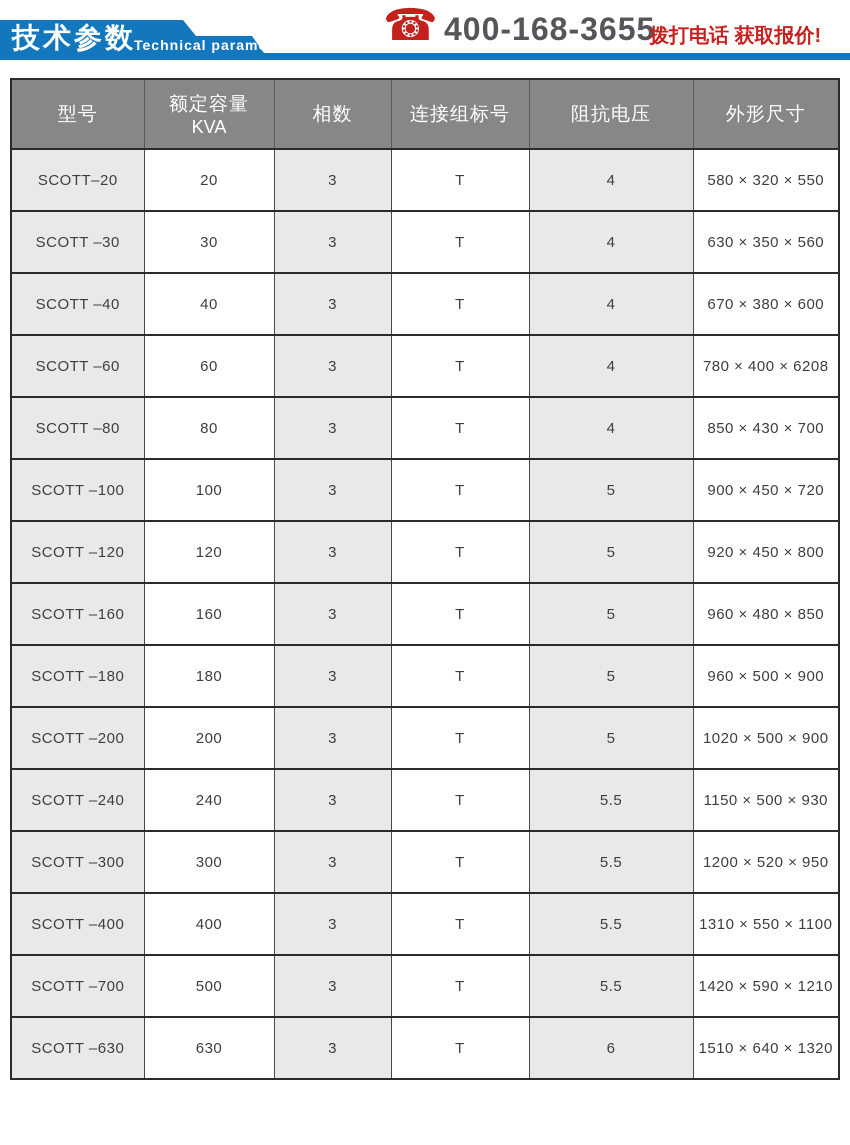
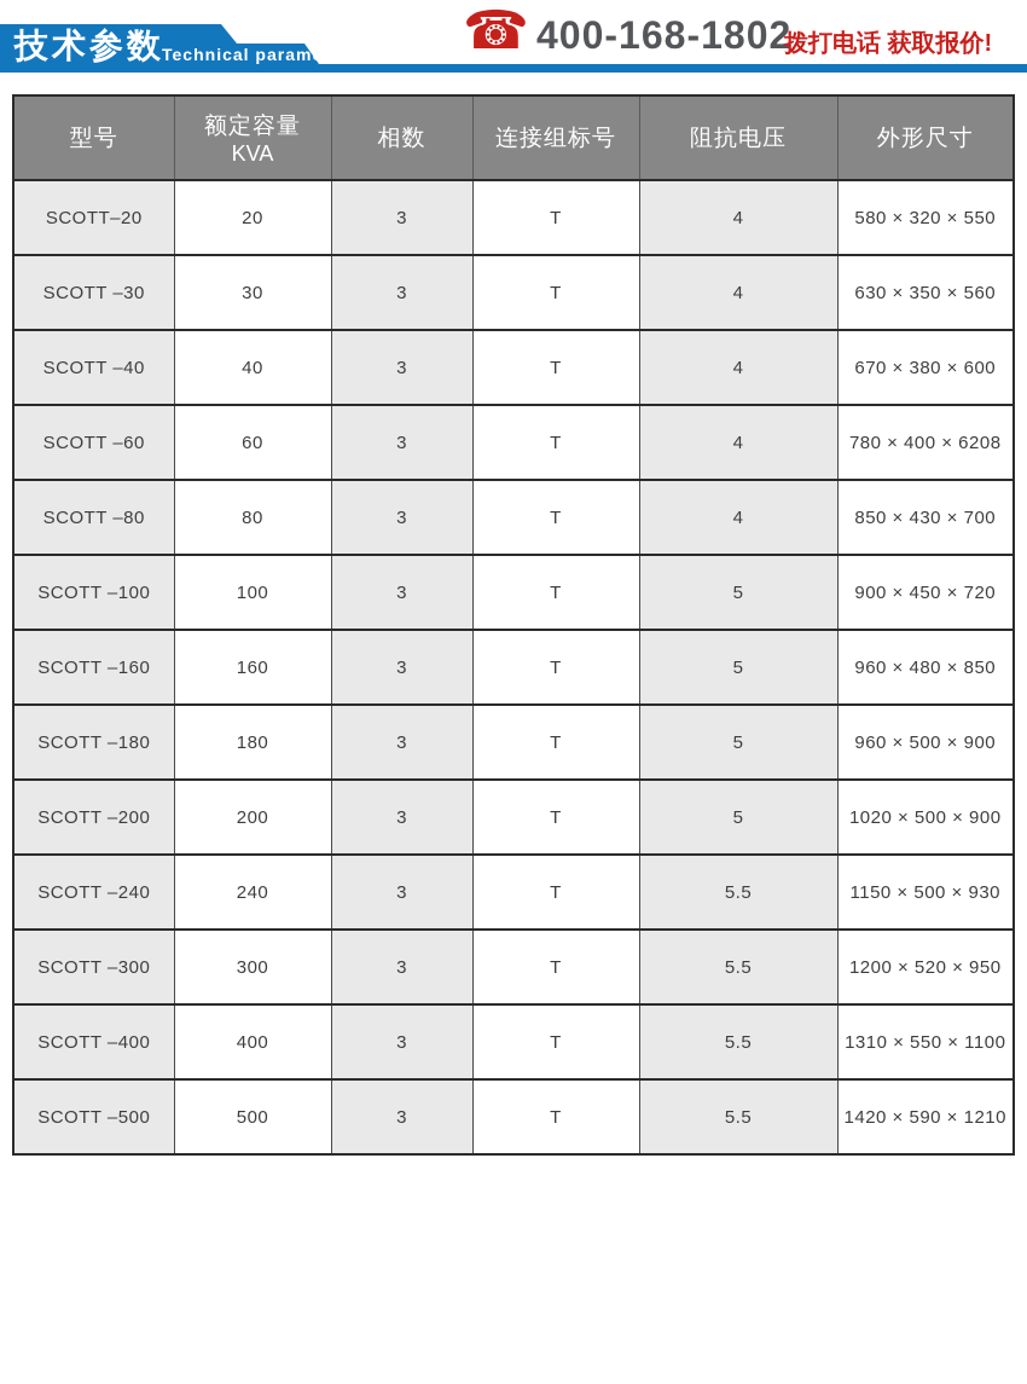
  技术参数
  Technical parameter
  ☎
- 400-168-3655
+ 400-168-1802
  拨打电话 获取报价!
  型号	额定容量KVA	相数	连接组标号	阻抗电压	外形尺寸
  SCOTT–20	20	3	T	4	580 × 320 × 550
  SCOTT –30	30	3	T	4	630 × 350 × 560
  SCOTT –40	40	3	T	4	670 × 380 × 600
  SCOTT –60	60	3	T	4	780 × 400 × 6208
  SCOTT –80	80	3	T	4	850 × 430 × 700
  SCOTT –100	100	3	T	5	900 × 450 × 720
- SCOTT –120	120	3	T	5	920 × 450 × 800
  SCOTT –160	160	3	T	5	960 × 480 × 850
  SCOTT –180	180	3	T	5	960 × 500 × 900
  SCOTT –200	200	3	T	5	1020 × 500 × 900
  SCOTT –240	240	3	T	5.5	1150 × 500 × 930
  SCOTT –300	300	3	T	5.5	1200 × 520 × 950
  SCOTT –400	400	3	T	5.5	1310 × 550 × 1100
- SCOTT –700	500	3	T	5.5	1420 × 590 × 1210
+ SCOTT –500	500	3	T	5.5	1420 × 590 × 1210
- SCOTT –630	630	3	T	6	1510 × 640 × 1320
